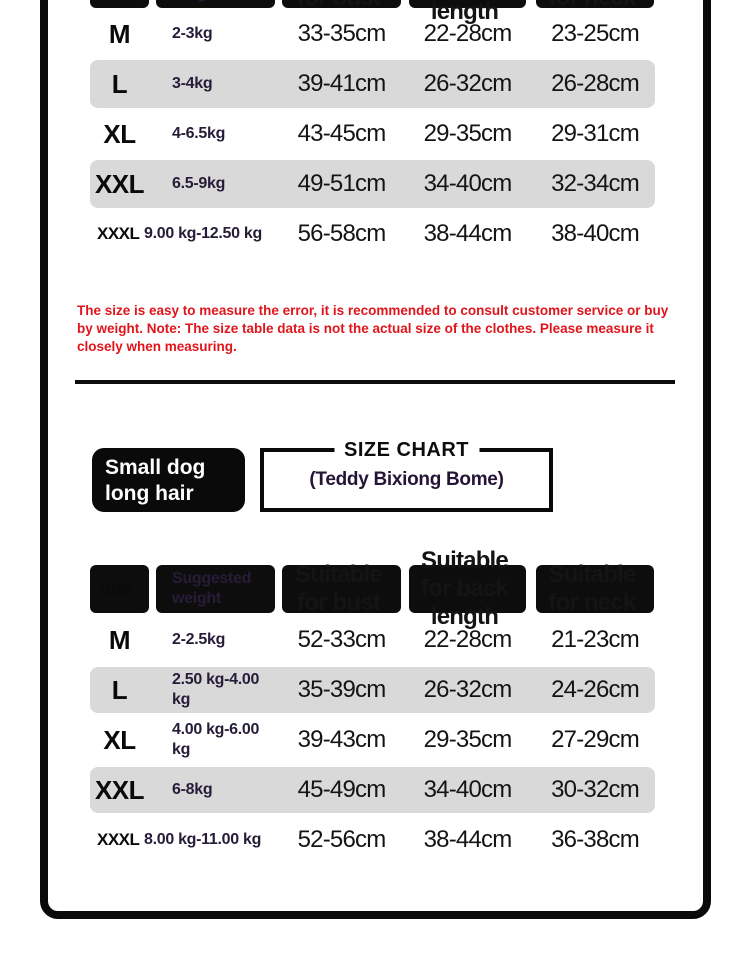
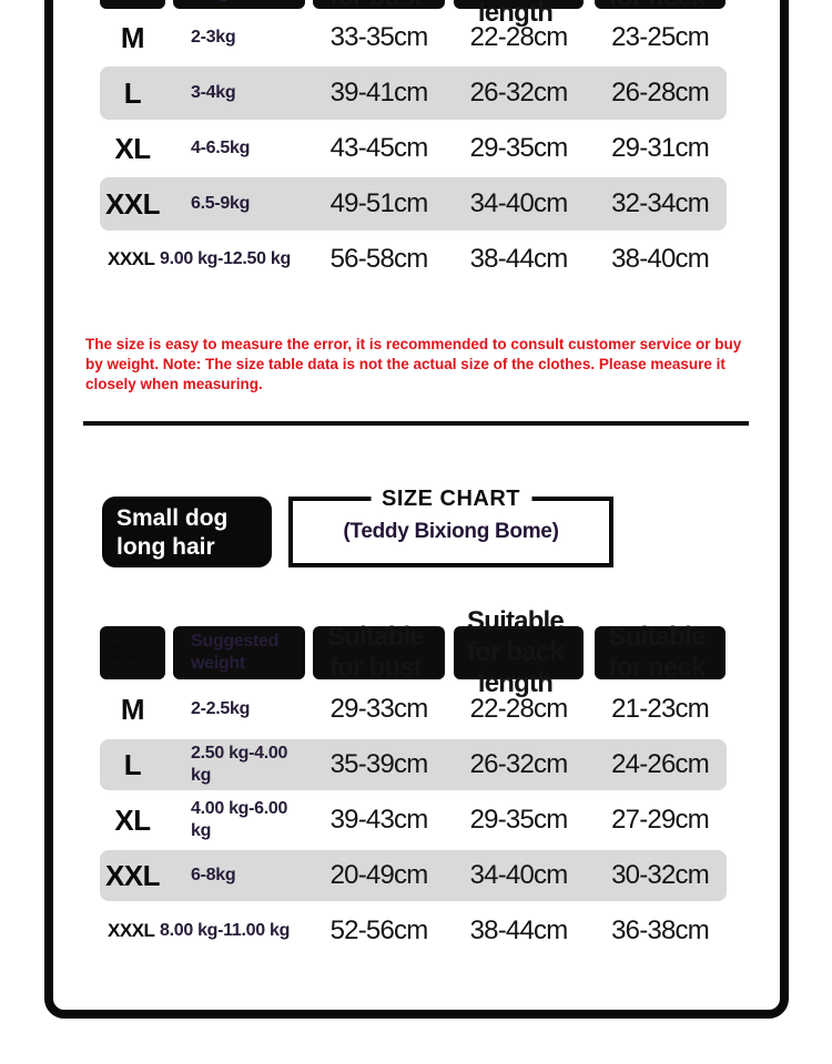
  M
  2-3kg
  33-35cm
  22-28cm
  23-25cm
  L
  3-4kg
  39-41cm
  26-32cm
  26-28cm
  XL
  4-6.5kg
  43-45cm
  29-35cm
  29-31cm
  XXL
  6.5-9kg
  49-51cm
  34-40cm
  32-34cm
  XXXL
  9.00 kg-12.50 kg
  56-58cm
  38-44cm
  38-40cm
  The size is easy to measure the error, it is recommended to consult customer service or buy by weight. Note: The size table data is not the actual size of the clothes. Please measure it closely when measuring.
  Small dog
  long hair
  SIZE CHART
  (Teddy Bixiong Bome)
  Suggested weight
  Suitable for bust
  Suitable for neck
  M
  2-2.5kg
- 52-33cm
+ 29-33cm
  22-28cm
  21-23cm
  L
  2.50 kg-4.00 kg
  35-39cm
  26-32cm
  24-26cm
  XL
  4.00 kg-6.00 kg
  39-43cm
  29-35cm
  27-29cm
  XXL
  6-8kg
- 45-49cm
+ 20-49cm
  34-40cm
  30-32cm
  XXXL
  8.00 kg-11.00 kg
  52-56cm
  38-44cm
  36-38cm
